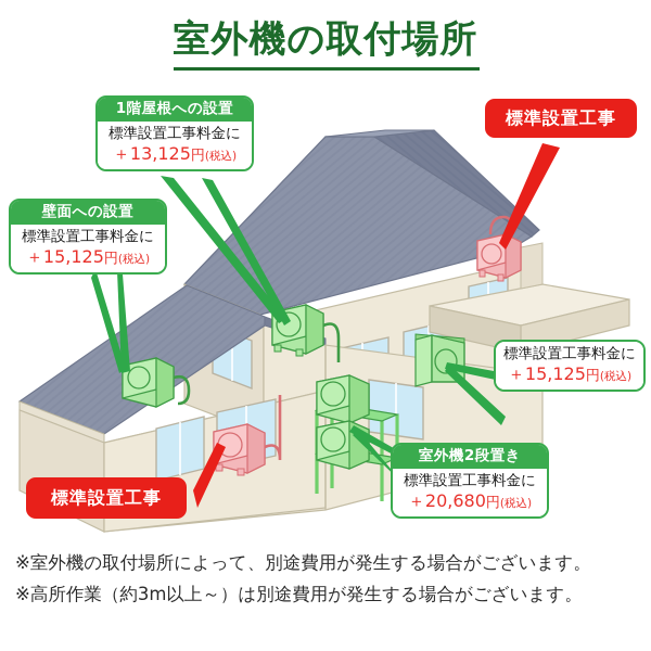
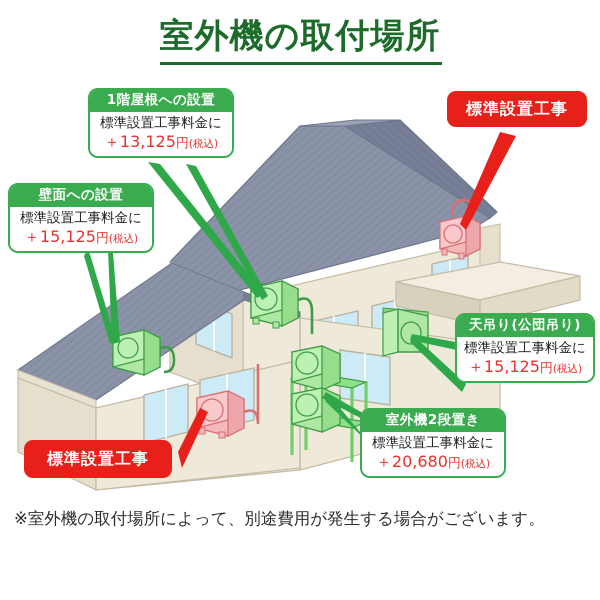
  室外機の取付場所
  1階屋根への設置
  標準設置工事料金に
  ＋13,125円(税込)
  壁面への設置
  標準設置工事料金に
  ＋15,125円(税込)
+ 天吊り(公団吊り)
  標準設置工事料金に
  ＋15,125円(税込)
  室外機2段置き
  標準設置工事料金に
  ＋20,680円(税込)
  標準設置工事
  標準設置工事
  ※室外機の取付場所によって、別途費用が発生する場合がございます。
- ※高所作業（約3m以上～）は別途費用が発生する場合がございます。
